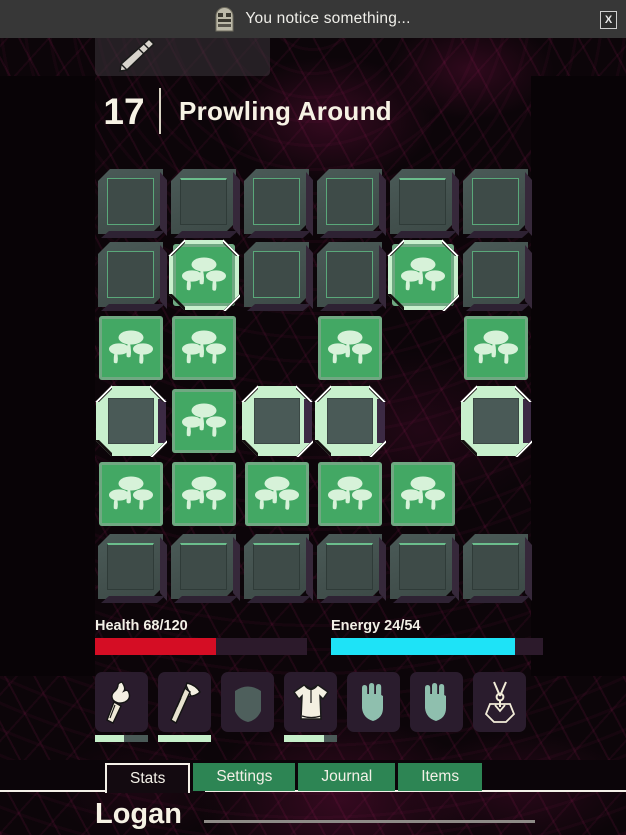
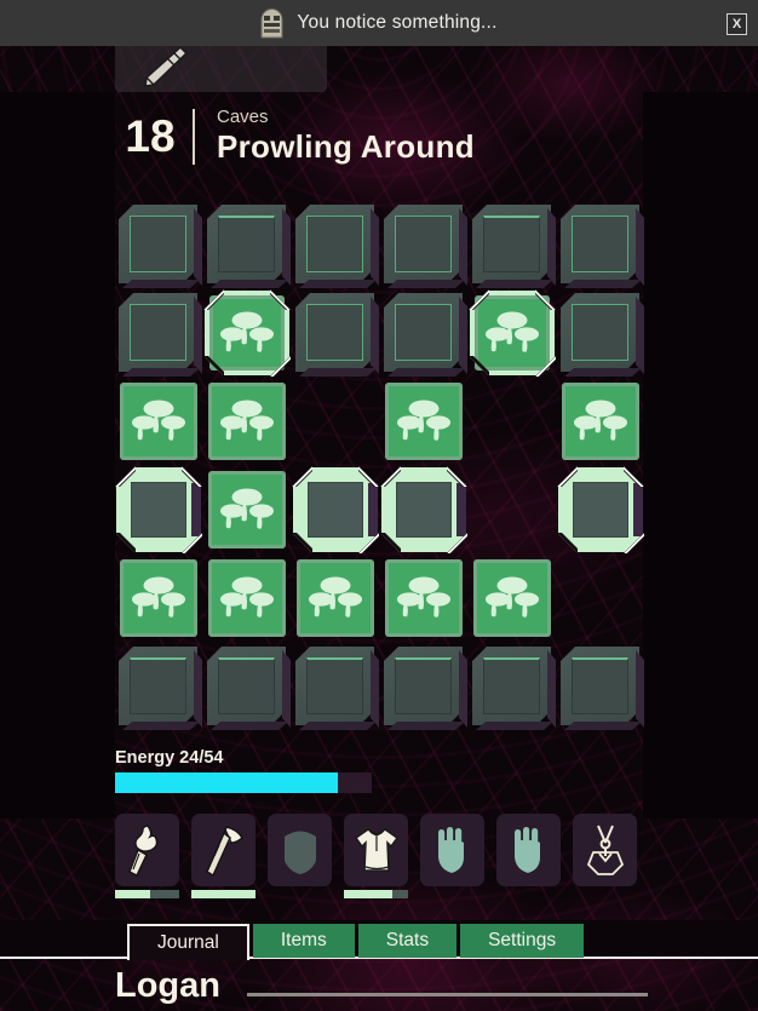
  You notice something...
  X
- 17
+ 18
+ Caves
  Prowling Around
- Health 68/120
  Energy 24/54
- Stats
+ Journal
- Settings
+ Items
- Journal
+ Stats
- Items
+ Settings
  Logan
